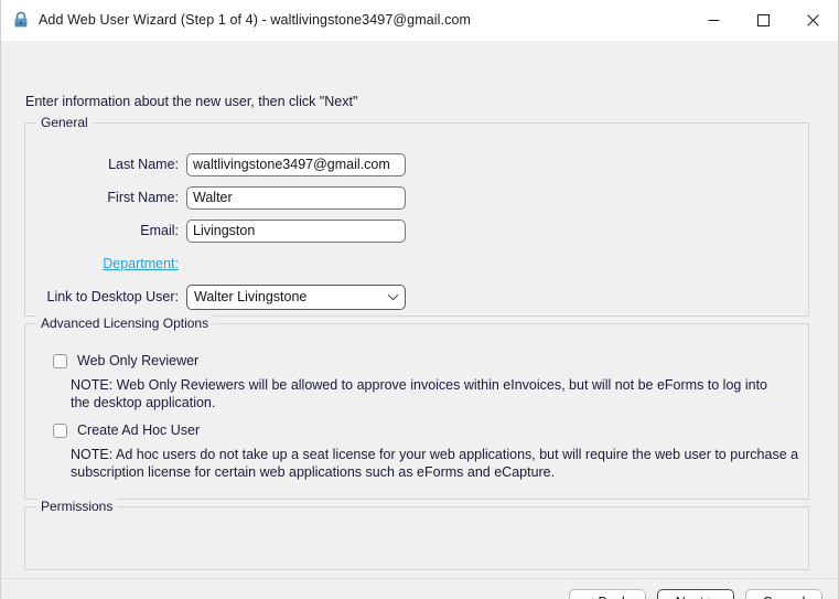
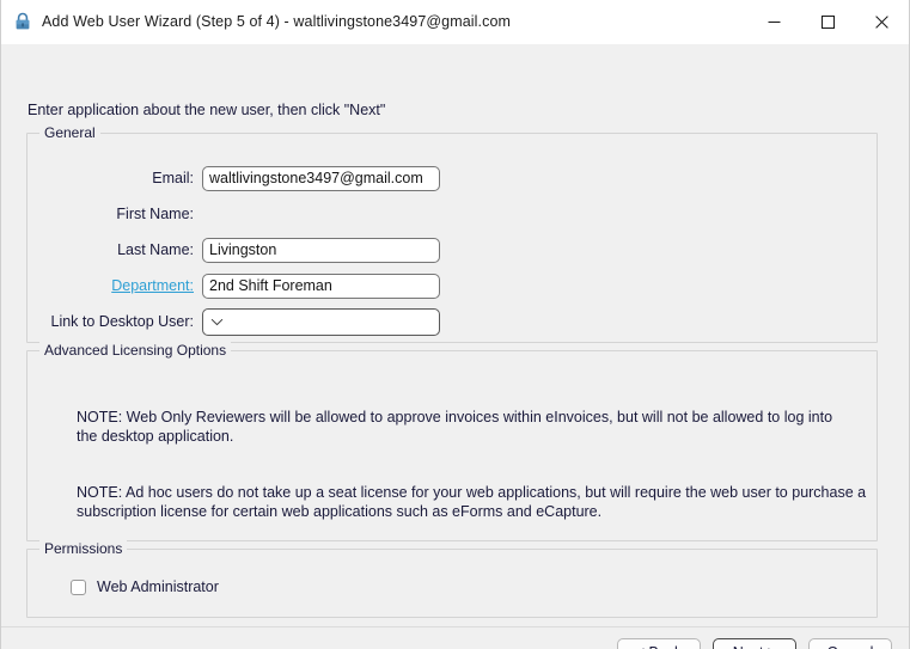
- Add Web User Wizard (Step 1 of 4) - waltlivingstone3497@gmail.com
+ Add Web User Wizard (Step 5 of 4) - waltlivingstone3497@gmail.com
- Enter information about the new user, then click "Next"
+ Enter application about the new user, then click "Next"
  General
- Last Name:
+ Email:
  waltlivingstone3497@gmail.com
  First Name:
- Walter
- Email:
+ Last Name:
  Livingston
  Department:
+ 2nd Shift Foreman
  Link to Desktop User:
- Walter Livingstone
  Advanced Licensing Options
- Web Only Reviewer
- NOTE: Web Only Reviewers will be allowed to approve invoices within eInvoices, but will not be eForms to log into the desktop application.
+ NOTE: Web Only Reviewers will be allowed to approve invoices within eInvoices, but will not be allowed to log into the desktop application.
- Create Ad Hoc User
  NOTE: Ad hoc users do not take up a seat license for your web applications, but will require the web user to purchase a subscription license for certain web applications such as eForms and eCapture.
  Permissions
+ Web Administrator
